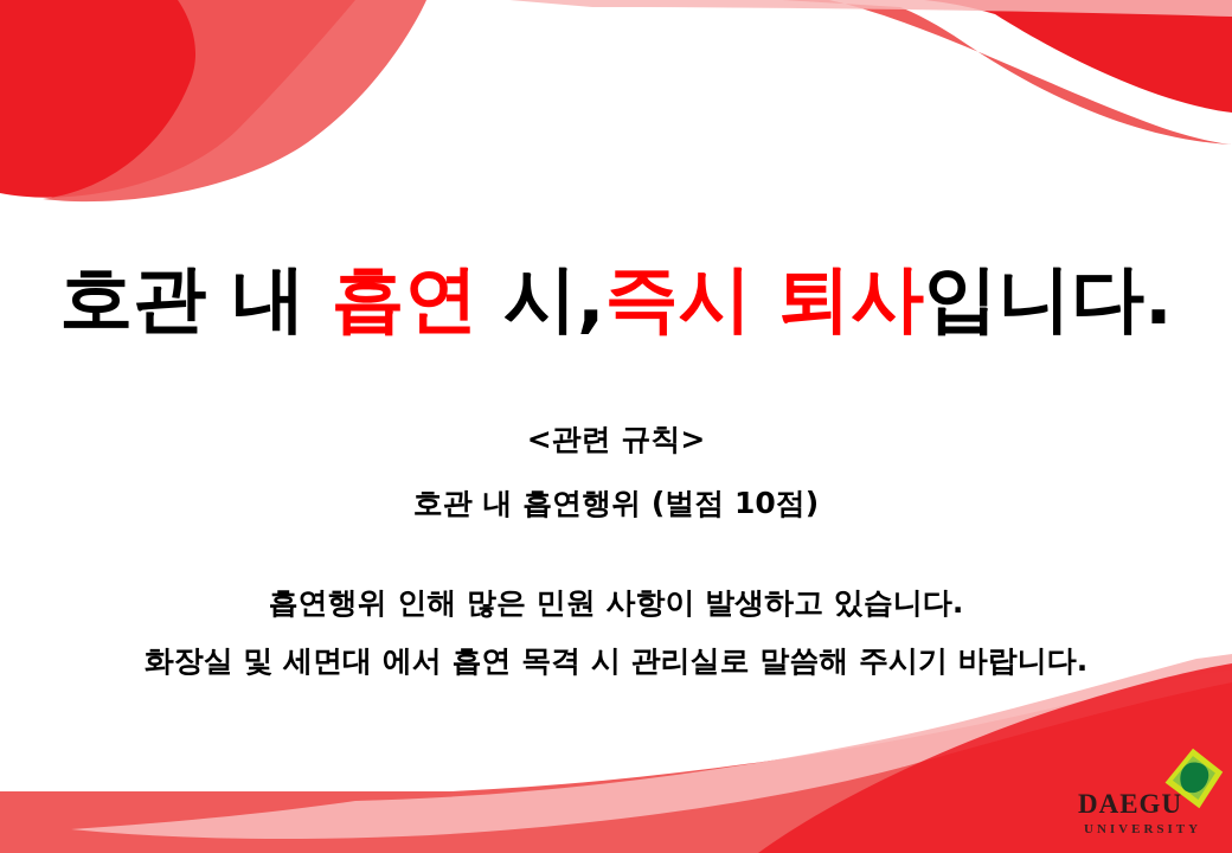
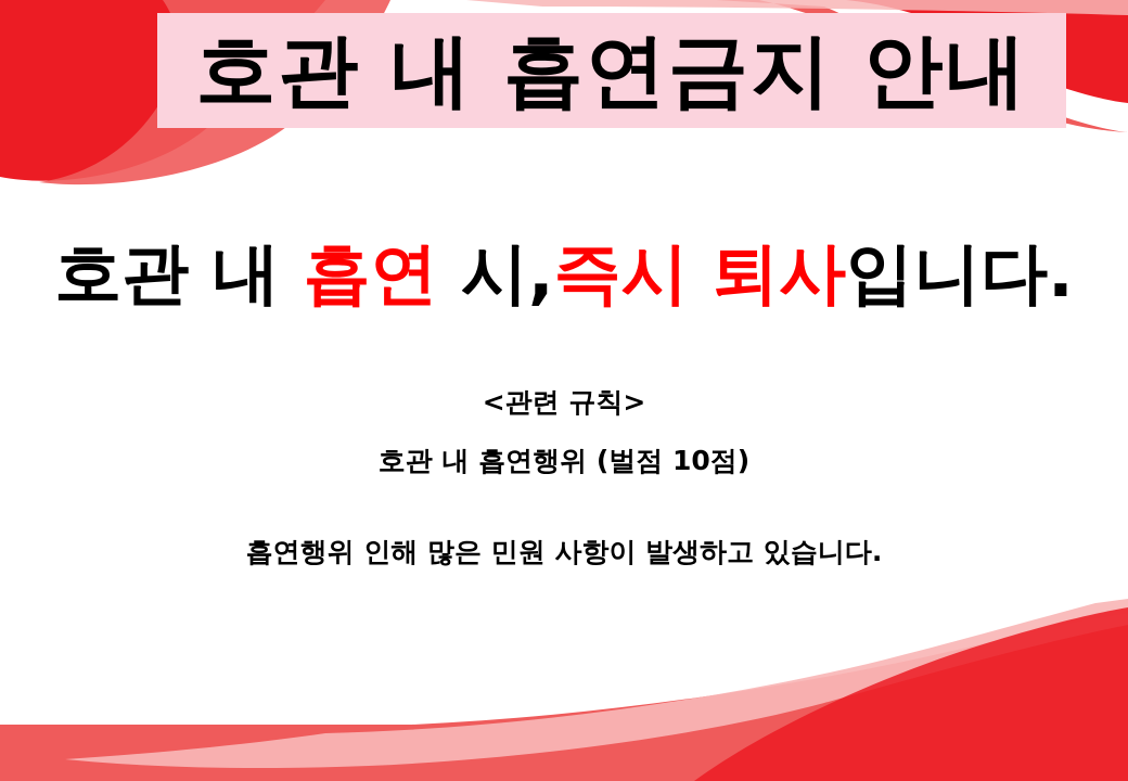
+ 호관 내 흡연금지 안내
  호관 내 흡연 시,즉시 퇴사입니다.
  <관련 규칙>
  호관 내 흡연행위 (벌점 10점)
  흡연행위 인해 많은 민원 사항이 발생하고 있습니다.
- 화장실 및 세면대 에서 흡연 목격 시 관리실로 말씀해 주시기 바랍니다.
- DAEGU
- UNIVERSITY
